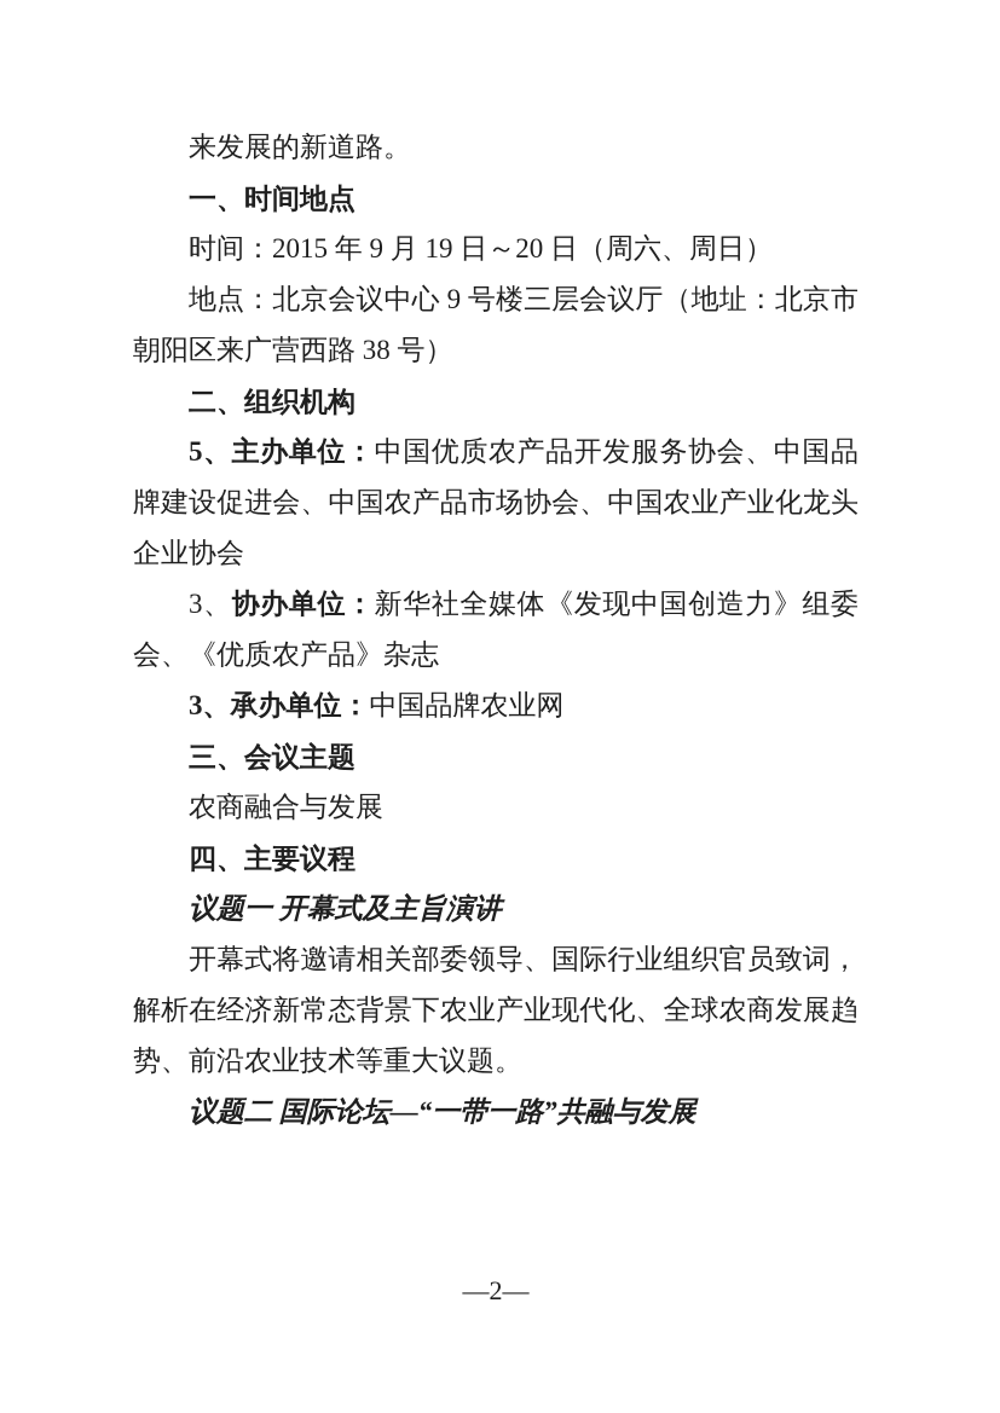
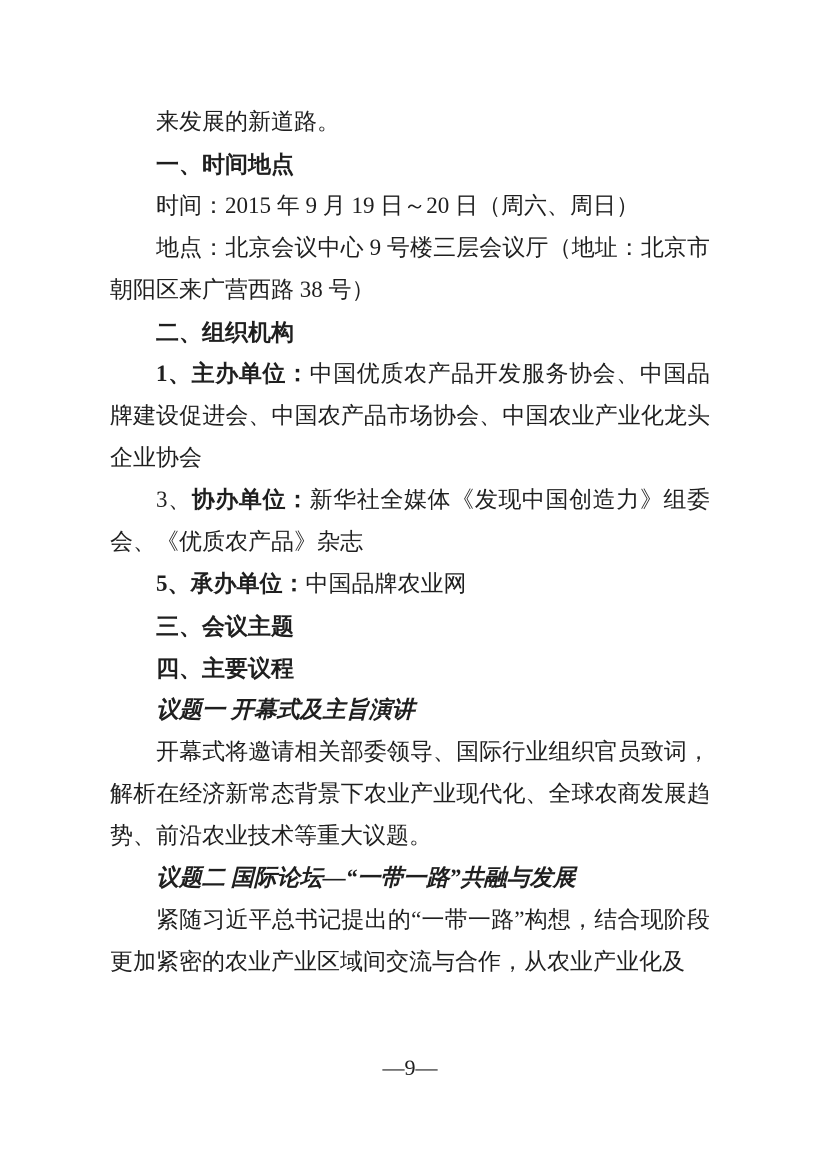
  来发展的新道路。
  一、时间地点
  时间：2015 年 9 月 19 日～20 日（周六、周日）
  地点：北京会议中心 9 号楼三层会议厅（地址：北京市朝阳区来广营西路 38 号）
  二、组织机构
- 5、主办单位：中国优质农产品开发服务协会、中国品牌建设促进会、中国农产品市场协会、中国农业产业化龙头企业协会
+ 1、主办单位：中国优质农产品开发服务协会、中国品牌建设促进会、中国农产品市场协会、中国农业产业化龙头企业协会
  3、协办单位：新华社全媒体《发现中国创造力》组委会、《优质农产品》杂志
- 3、承办单位：中国品牌农业网
+ 5、承办单位：中国品牌农业网
  三、会议主题
- 农商融合与发展
  四、主要议程
  议题一 开幕式及主旨演讲
  开幕式将邀请相关部委领导、国际行业组织官员致词，解析在经济新常态背景下农业产业现代化、全球农商发展趋势、前沿农业技术等重大议题。
  议题二 国际论坛—“一带一路”共融与发展
+ 紧随习近平总书记提出的“一带一路”构想，结合现阶段更加紧密的农业产业区域间交流与合作，从农业产业化及
- —2—
+ —9—
